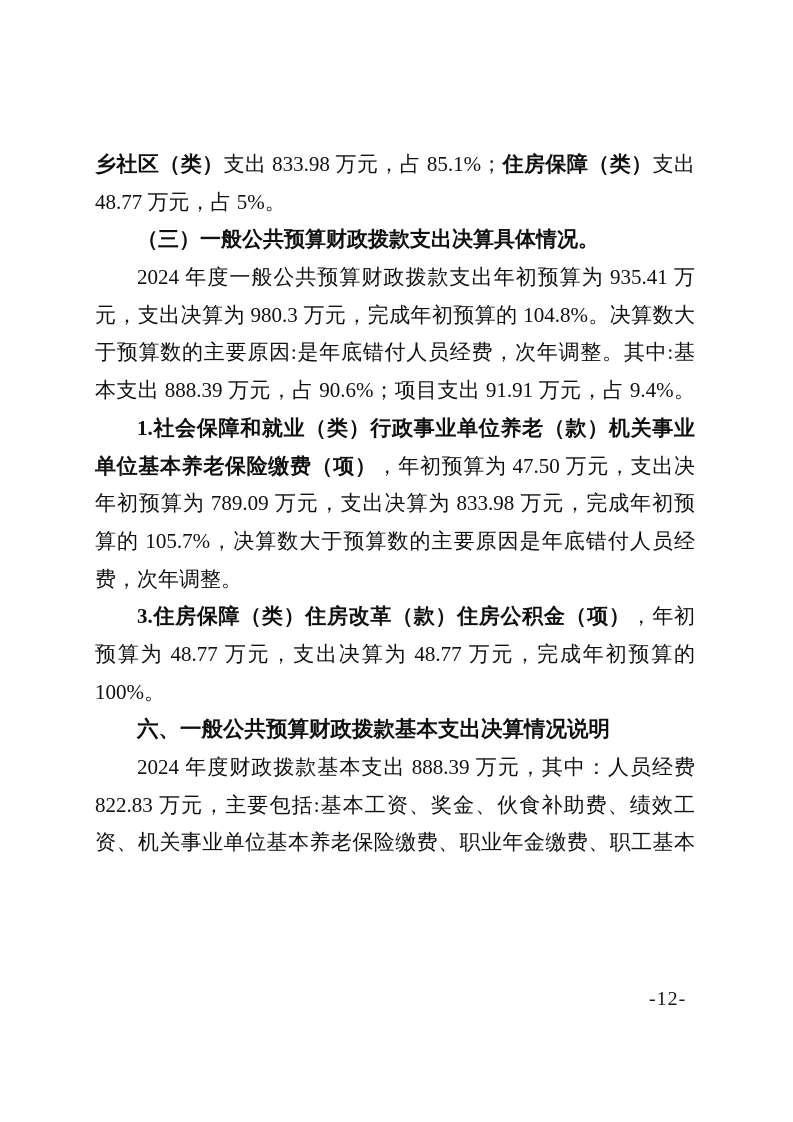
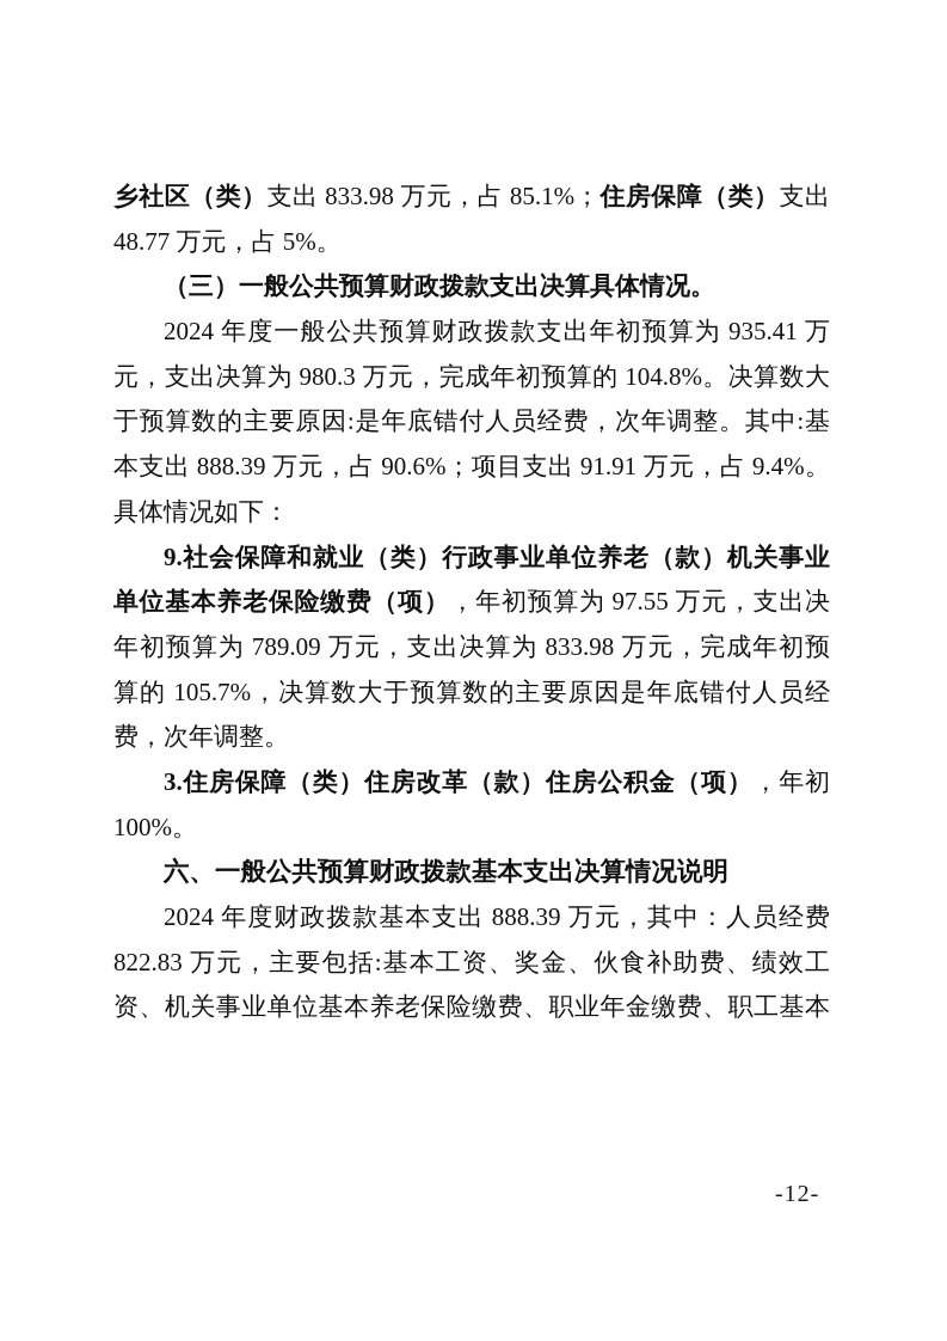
  乡社区（类）支出 833.98 万元，占 85.1%；住房保障（类）支出
  48.77 万元，占 5%。
  （三）一般公共预算财政拨款支出决算具体情况。
  2024 年度一般公共预算财政拨款支出年初预算为 935.41 万
  元，支出决算为 980.3 万元，完成年初预算的 104.8%。决算数大
  于预算数的主要原因:是年底错付人员经费，次年调整。其中:基
  本支出 888.39 万元，占 90.6%；项目支出 91.91 万元，占 9.4%。
+ 具体情况如下：
- 1.社会保障和就业（类）行政事业单位养老（款）机关事业
+ 9.社会保障和就业（类）行政事业单位养老（款）机关事业
- 单位基本养老保险缴费（项），年初预算为 47.50 万元，支出决
+ 单位基本养老保险缴费（项），年初预算为 97.55 万元，支出决
  年初预算为 789.09 万元，支出决算为 833.98 万元，完成年初预
  算的 105.7%，决算数大于预算数的主要原因是年底错付人员经
  费，次年调整。
  3.住房保障（类）住房改革（款）住房公积金（项），年初
- 预算为 48.77 万元，支出决算为 48.77 万元，完成年初预算的
  100%。
  六、一般公共预算财政拨款基本支出决算情况说明
  2024 年度财政拨款基本支出 888.39 万元，其中：人员经费
  822.83 万元，主要包括:基本工资、奖金、伙食补助费、绩效工
  资、机关事业单位基本养老保险缴费、职业年金缴费、职工基本
  -12-
